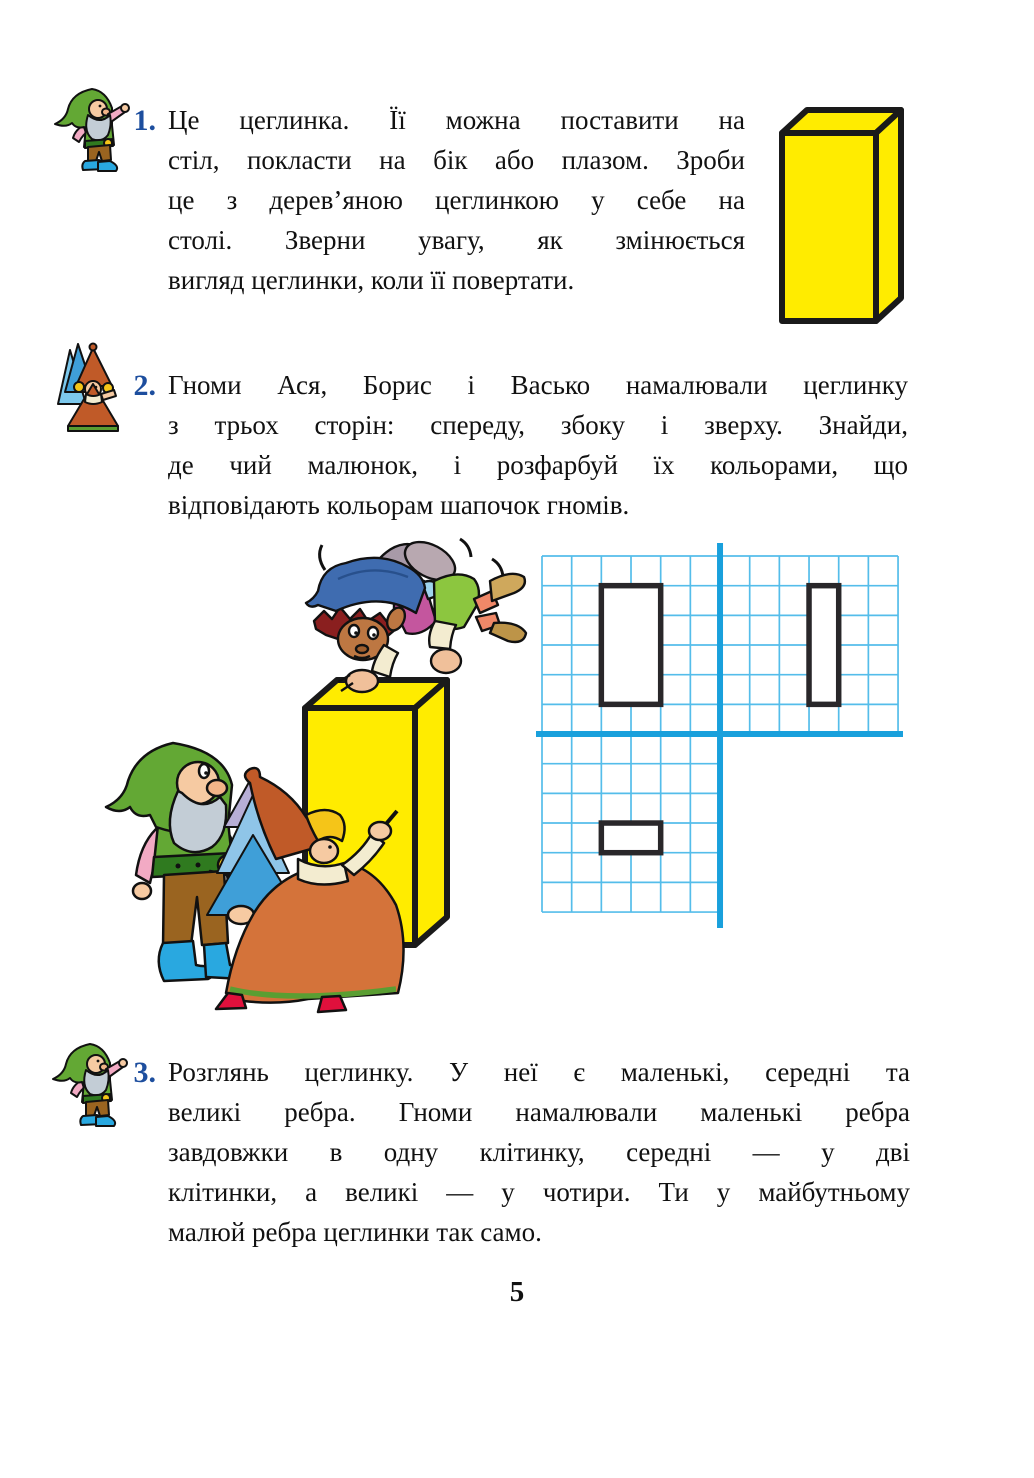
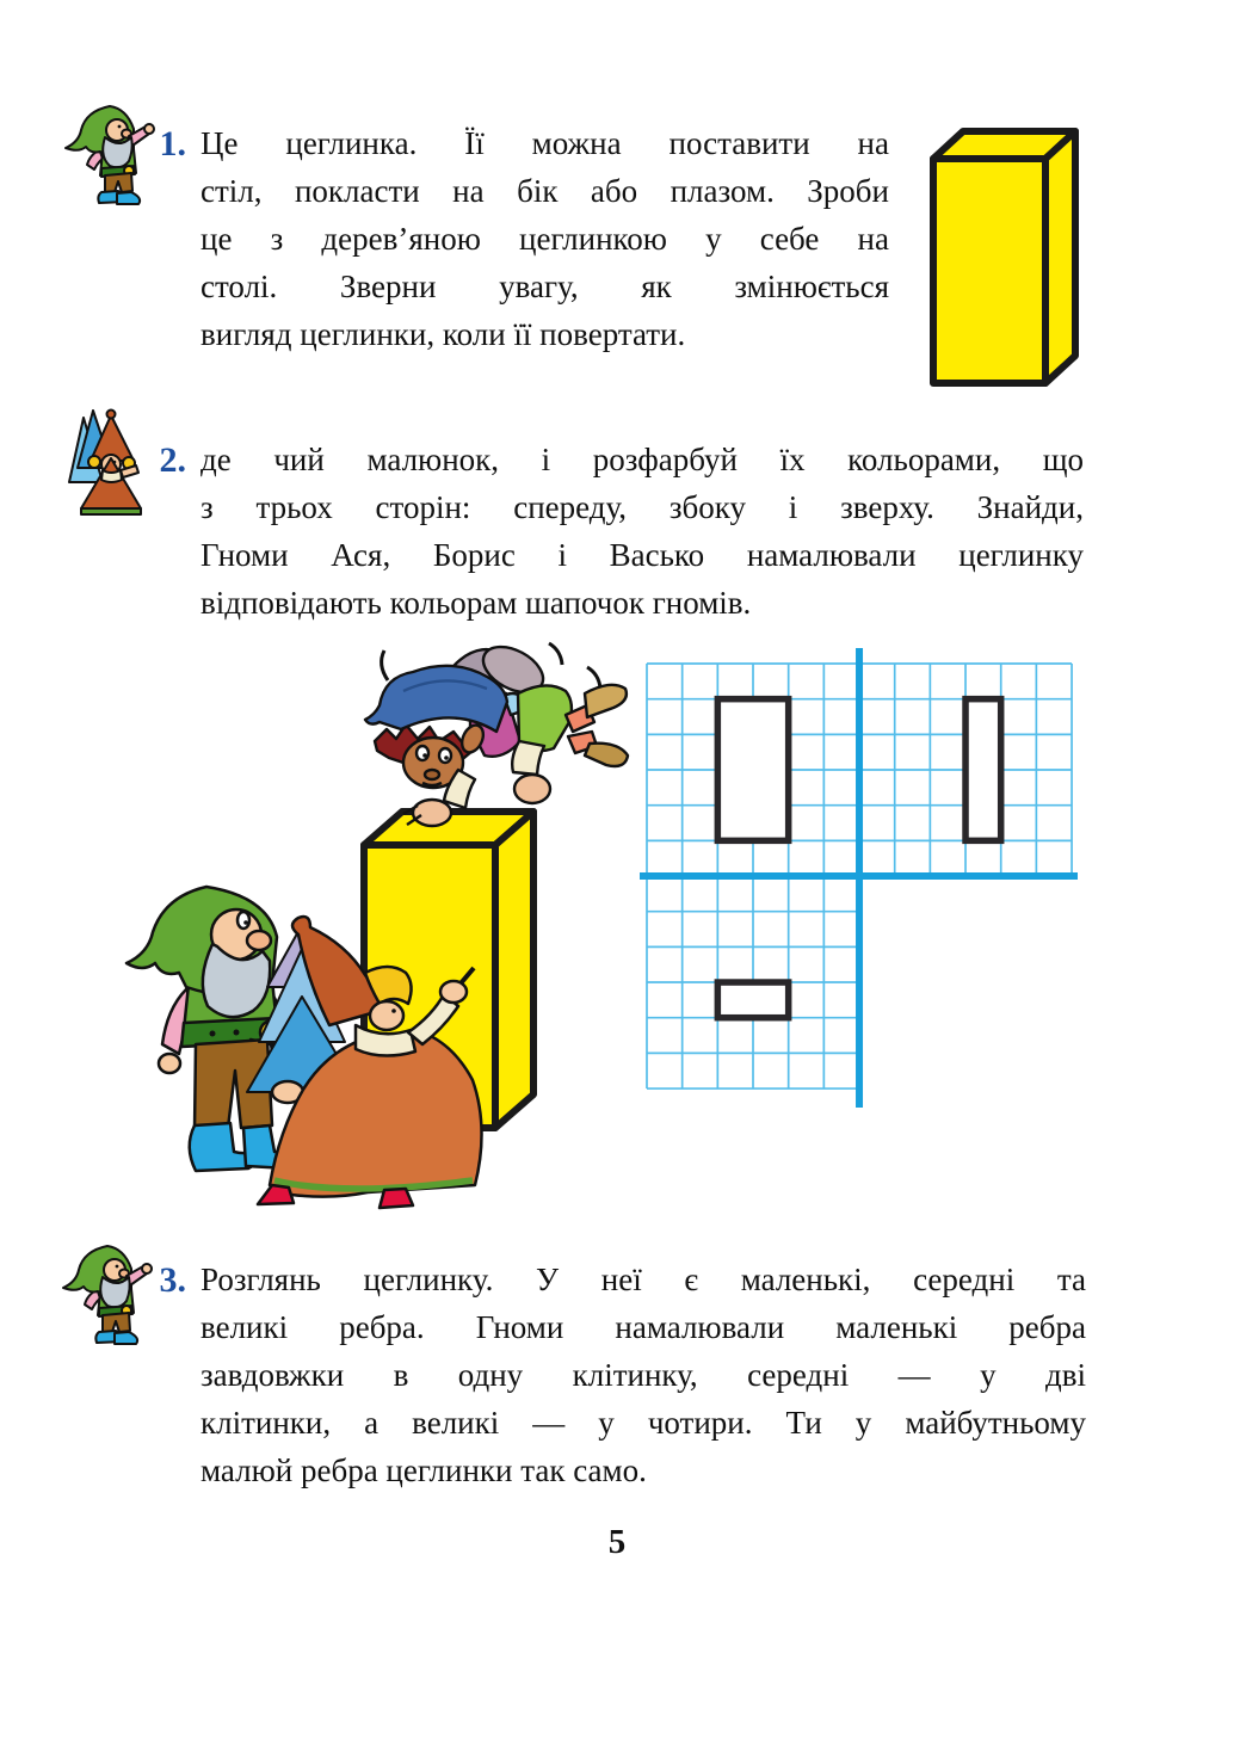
  1.
  Це цеглинка. Її можна поставити на
  стіл, покласти на бік або плазом. Зроби
  це з дерев’яною цеглинкою у себе на
  столі. Зверни увагу, як змінюється
  вигляд цеглинки, коли її повертати.
  2.
- Гноми Ася, Борис і Васько намалювали цеглинку
+ де чий малюнок, і розфарбуй їх кольорами, що
  з трьох сторін: спереду, збоку і зверху. Знайди,
- де чий малюнок, і розфарбуй їх кольорами, що
+ Гноми Ася, Борис і Васько намалювали цеглинку
  відповідають кольорам шапочок гномів.
  3.
  Розглянь цеглинку. У неї є маленькі, середні та
  великі ребра. Гноми намалювали маленькі ребра
  завдовжки в одну клітинку, середні — у дві
  клітинки, а великі — у чотири. Ти у майбутньому
  малюй ребра цеглинки так само.
  5
